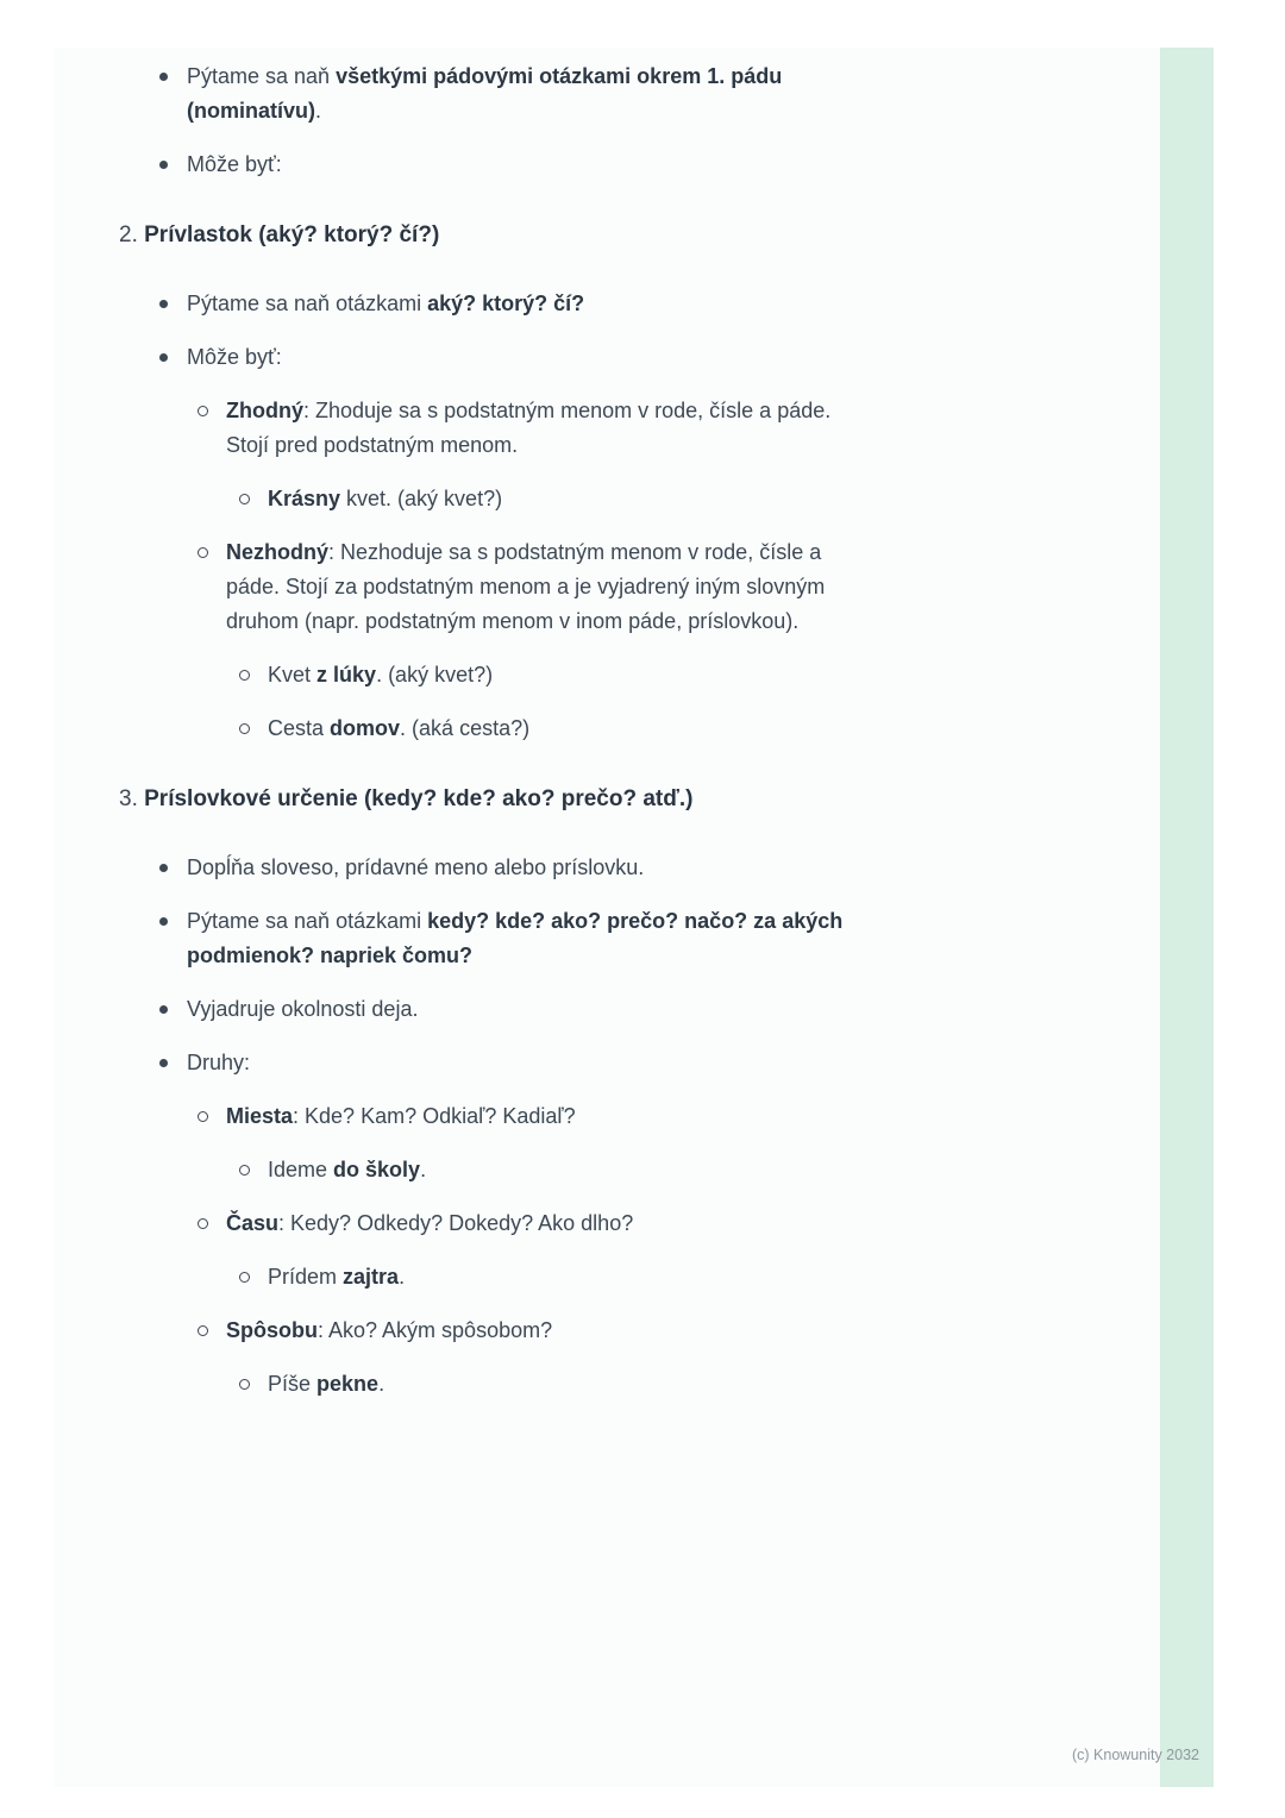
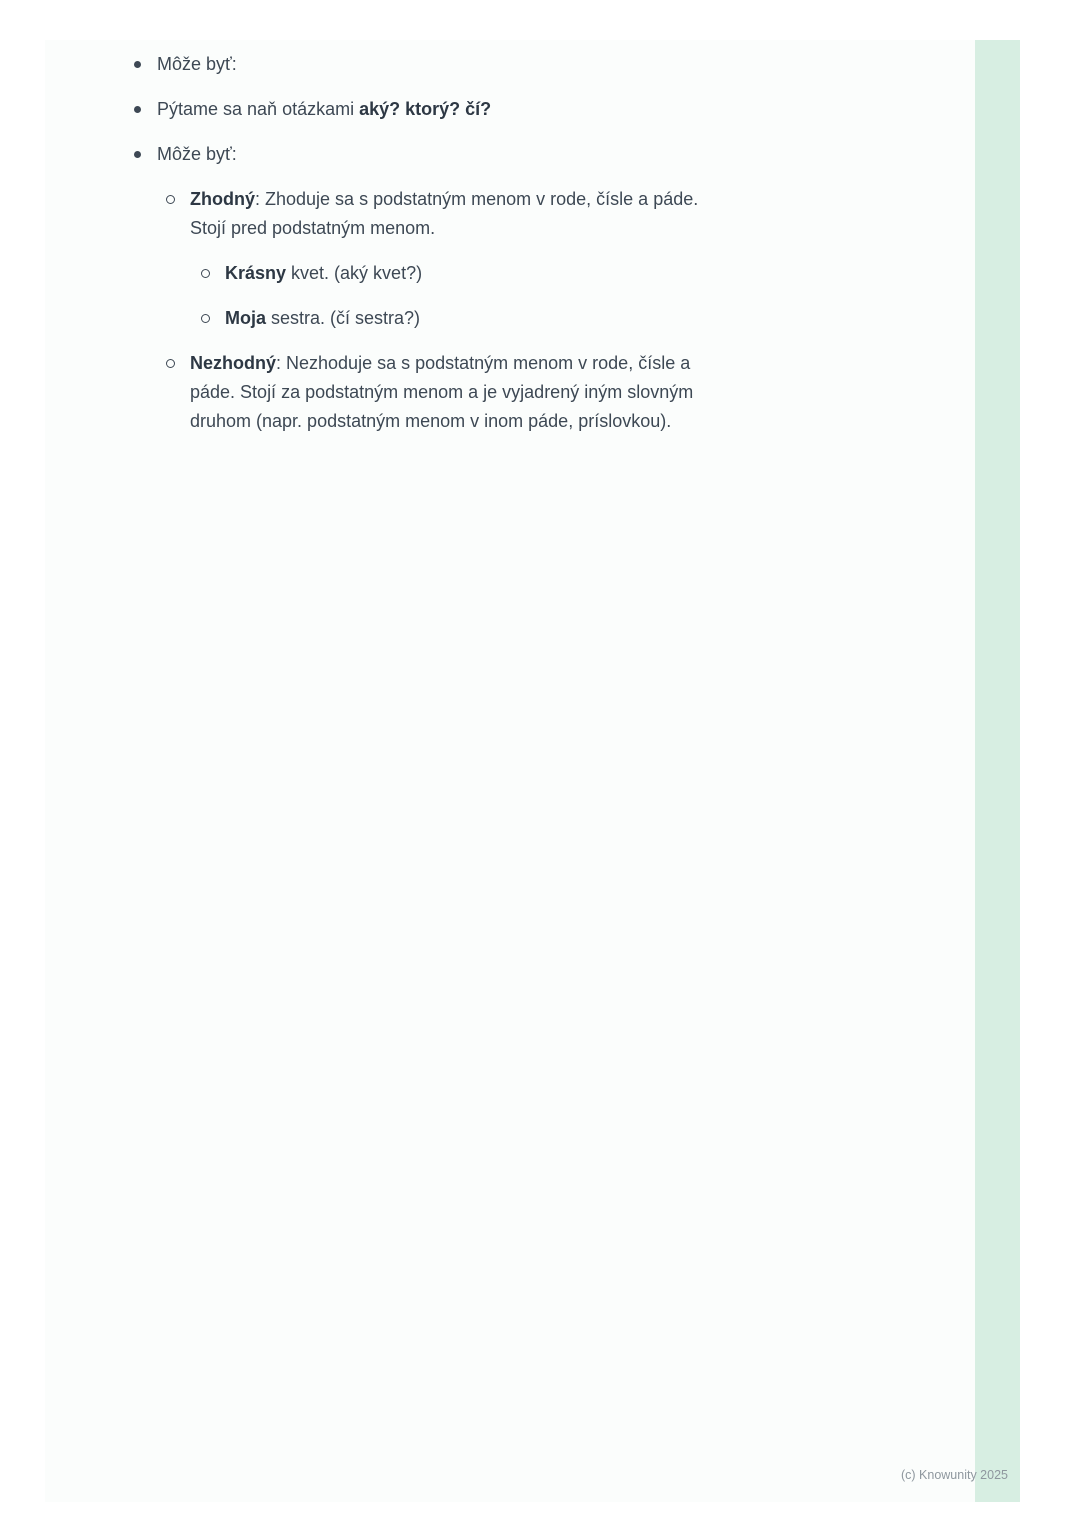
- Pýtame sa naň všetkými pádovými otázkami okrem 1. pádu (nominatívu).
  Môže byť:
- 2. Prívlastok (aký? ktorý? čí?)
  Pýtame sa naň otázkami aký? ktorý? čí?
  Môže byť:
  Zhodný: Zhoduje sa s podstatným menom v rode, čísle a páde.
  Stojí pred podstatným menom.
  Krásny kvet. (aký kvet?)
+ Moja sestra. (čí sestra?)
  Nezhodný: Nezhoduje sa s podstatným menom v rode, čísle a páde. Stojí za podstatným menom a je vyjadrený iným slovným druhom (napr. podstatným menom v inom páde, príslovkou).
- Kvet z lúky. (aký kvet?)
- Cesta domov. (aká cesta?)
- 3. Príslovkové určenie (kedy? kde? ako? prečo? atď.)
- Dopĺňa sloveso, prídavné meno alebo príslovku.
- Pýtame sa naň otázkami kedy? kde? ako? prečo? načo? za akých podmienok? napriek čomu?
- Vyjadruje okolnosti deja.
- Druhy:
- Miesta: Kde? Kam? Odkiaľ? Kadiaľ?
- Ideme do školy.
- Času: Kedy? Odkedy? Dokedy? Ako dlho?
- Prídem zajtra.
- Spôsobu: Ako? Akým spôsobom?
- Píše pekne.
- (c) Knowunity 2032
+ (c) Knowunity 2025
